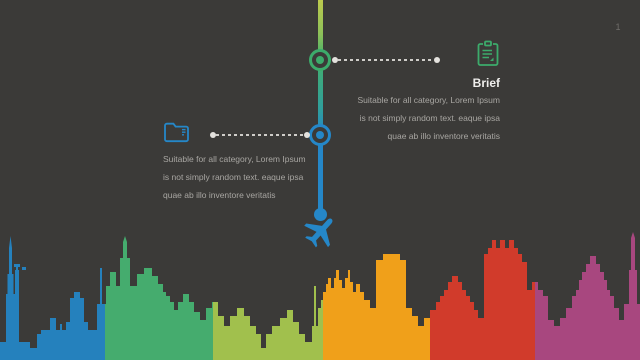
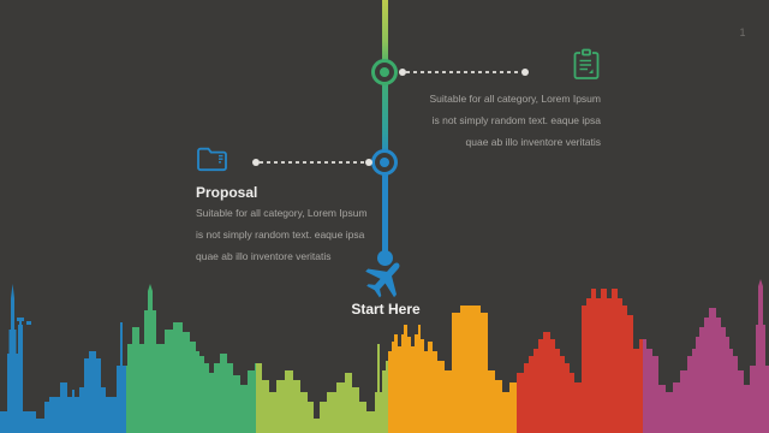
  1
- Brief
  Suitable for all category, Lorem Ipsum
  is not simply random text. eaque ipsa
  quae ab illo inventore veritatis
+ Proposal
  Suitable for all category, Lorem Ipsum
  is not simply random text. eaque ipsa
  quae ab illo inventore veritatis
+ Start Here
